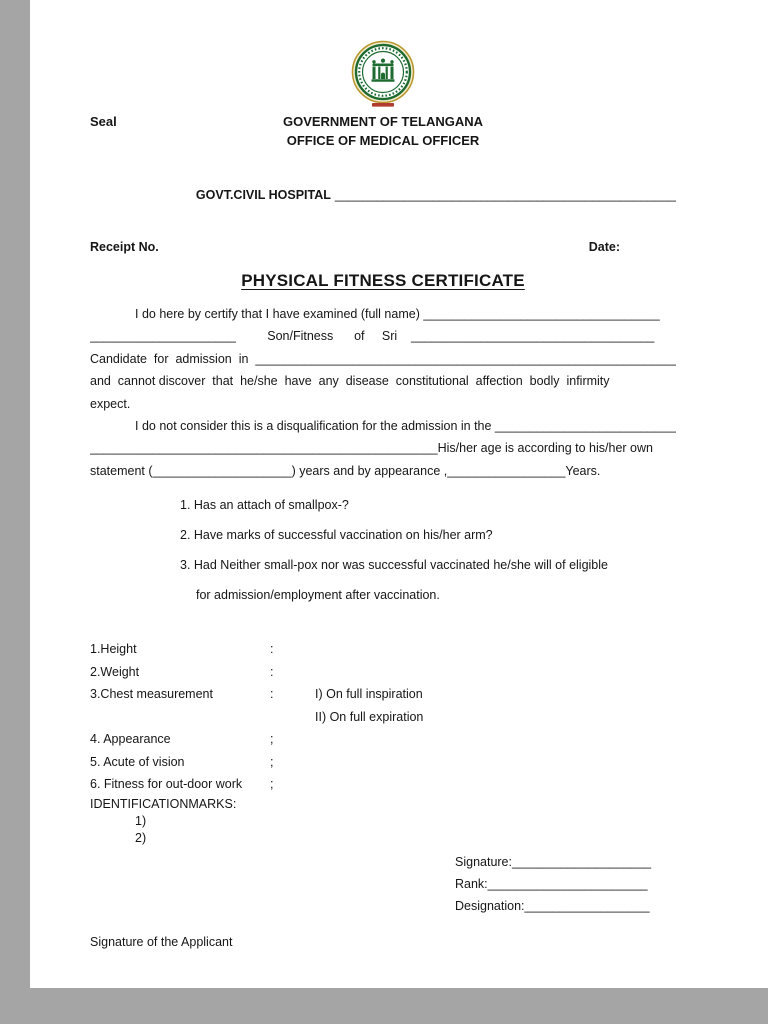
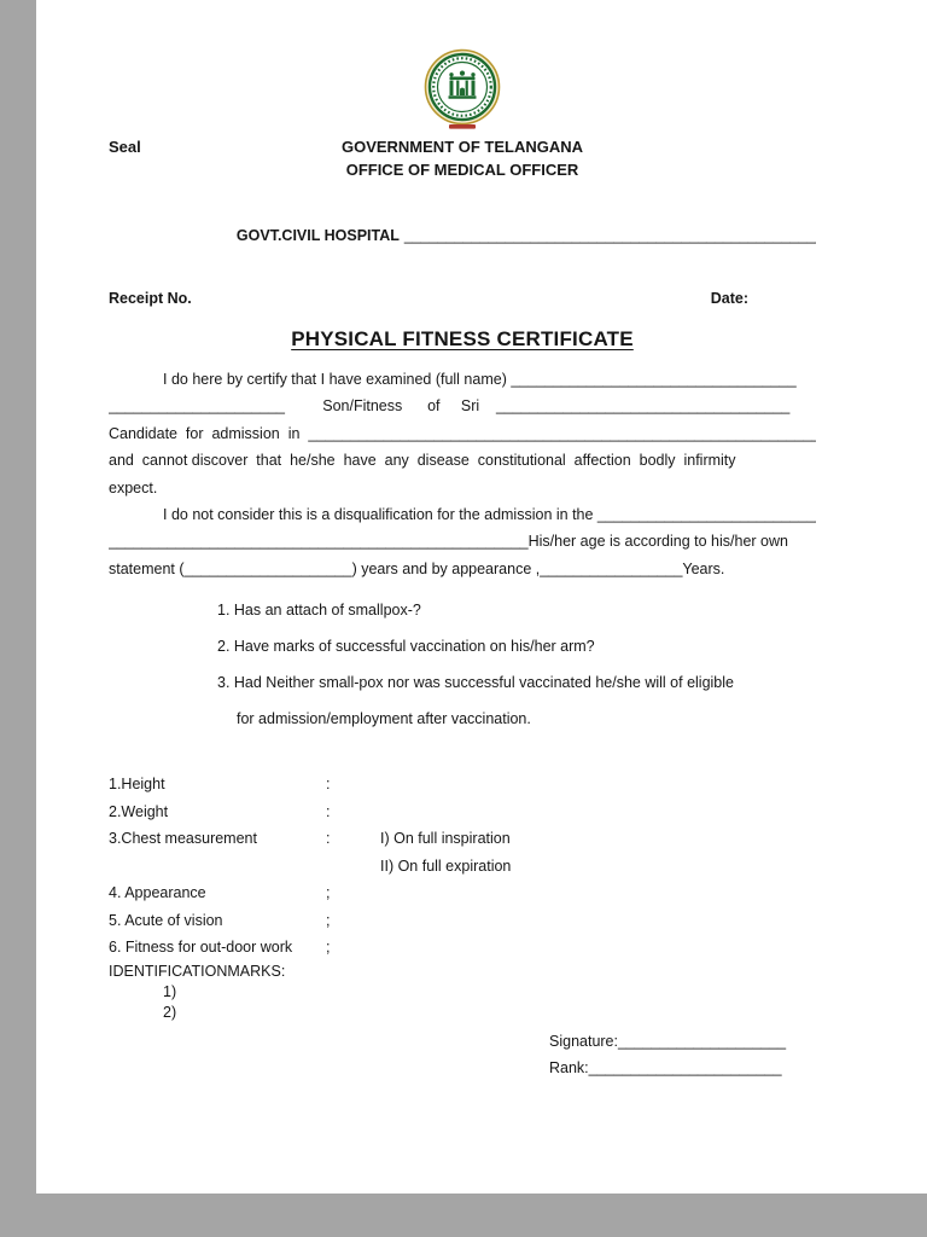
  Seal
  GOVERNMENT OF TELANGANA
  OFFICE OF MEDICAL OFFICER
  GOVT.CIVIL HOSPITAL _________________________________________________
  Receipt No.
  Date:
  PHYSICAL FITNESS CERTIFICATE
  I do here by certify that I have examined (full name) __________________________________
  _____________________ Son/Fitness of Sri ___________________________________
  Candidate for admission in _____________________________________________________________
  and cannot discover that he/she have any disease constitutional affection bodly infirmity
  expect.
  I do not consider this is a disqualification for the admission in the __________________________
  __________________________________________________His/her age is according to his/her own
  statement (____________________) years and by appearance ,_________________Years.
  1. Has an attach of smallpox-?
  2. Have marks of successful vaccination on his/her arm?
  3. Had Neither small-pox nor was successful vaccinated he/she will of eligible
  for admission/employment after vaccination.
  1.Height
  :
  2.Weight
  :
  3.Chest measurement
  :
  I) On full inspiration
  II) On full expiration
  4. Appearance
  ;
  5. Acute of vision
  ;
  6. Fitness for out-door work
  ;
  IDENTIFICATIONMARKS:
  1)
  2)
  Signature:____________________
  Rank:_______________________
- Designation:__________________
- Signature of the Applicant
